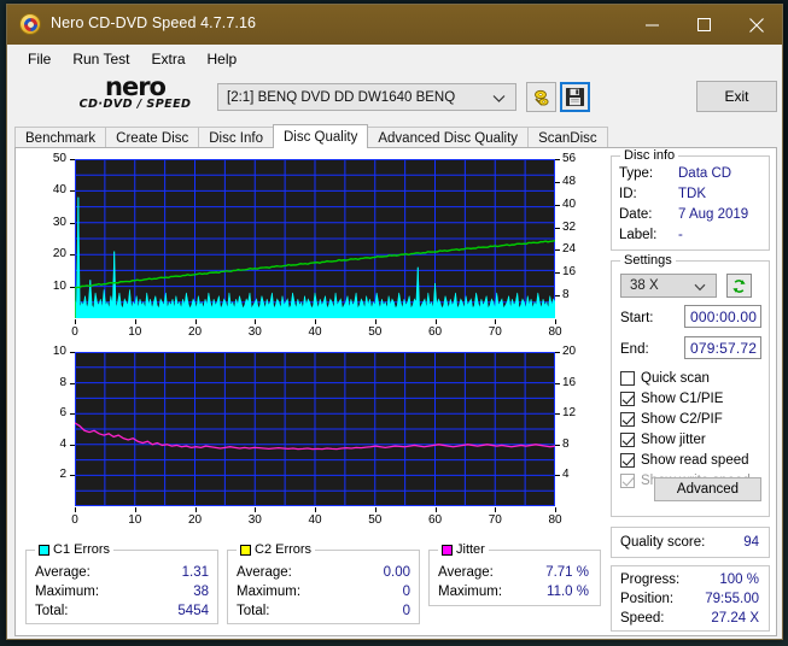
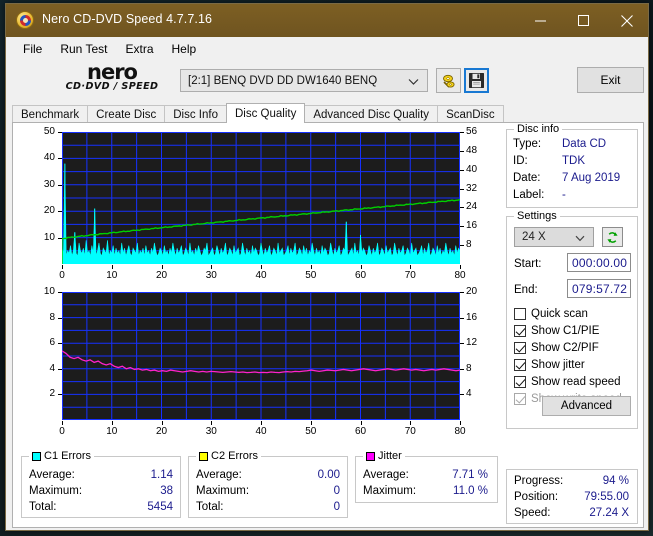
  Nero CD-DVD Speed 4.7.7.16
  File
  Run Test
  Extra
  Help
  nero
  CD·DVD ∕ SPEED
  [2:1] BENQ DVD DD DW1640 BENQ
  Exit
  Benchmark
  Create Disc
  Disc Info
  Disc Quality
  Advanced Disc Quality
  ScanDisc
  10
  20
  30
  40
  50
  8
  16
  24
  32
  40
  48
  56
  0
  10
  20
  30
  40
  50
  60
  70
  80
  2
  4
  6
  8
  10
  4
  8
  12
  16
  20
  0
  10
  20
  30
  40
  50
  60
  70
  80
  C1 Errors
  Average:
- 1.31
+ 1.14
  Maximum:
  38
  Total:
  5454
  C2 Errors
  Average:
  0.00
  Maximum:
  0
  Total:
  0
  Jitter
  Average:
  7.71 %
  Maximum:
  11.0 %
  Disc info
  Type:
  Data CD
  ID:
  TDK
  Date:
  7 Aug 2019
  Label:
  -
  Settings
- 38 X
+ 24 X
  Start:
  000:00.00
  End:
  079:57.72
  Quick scan
  Show C1/PIE
  Show C2/PIF
  Show jitter
  Show read speed
  Advanced
- Quality score:
- 94
  Progress:
- 100 %
+ 94 %
  Position:
  79:55.00
  Speed:
  27.24 X
